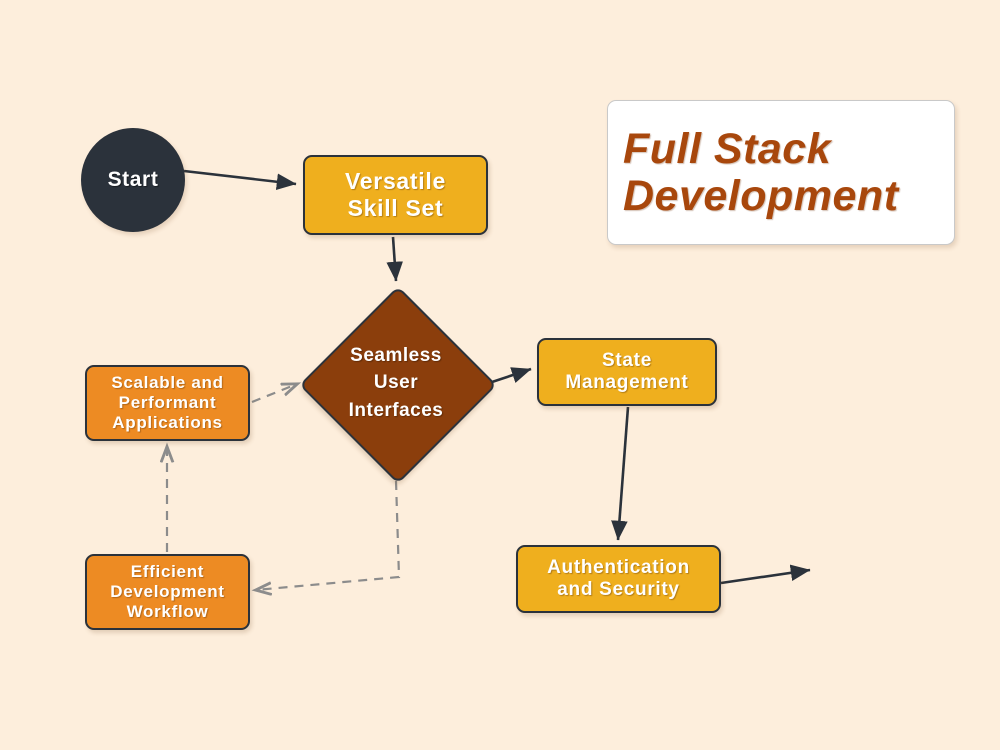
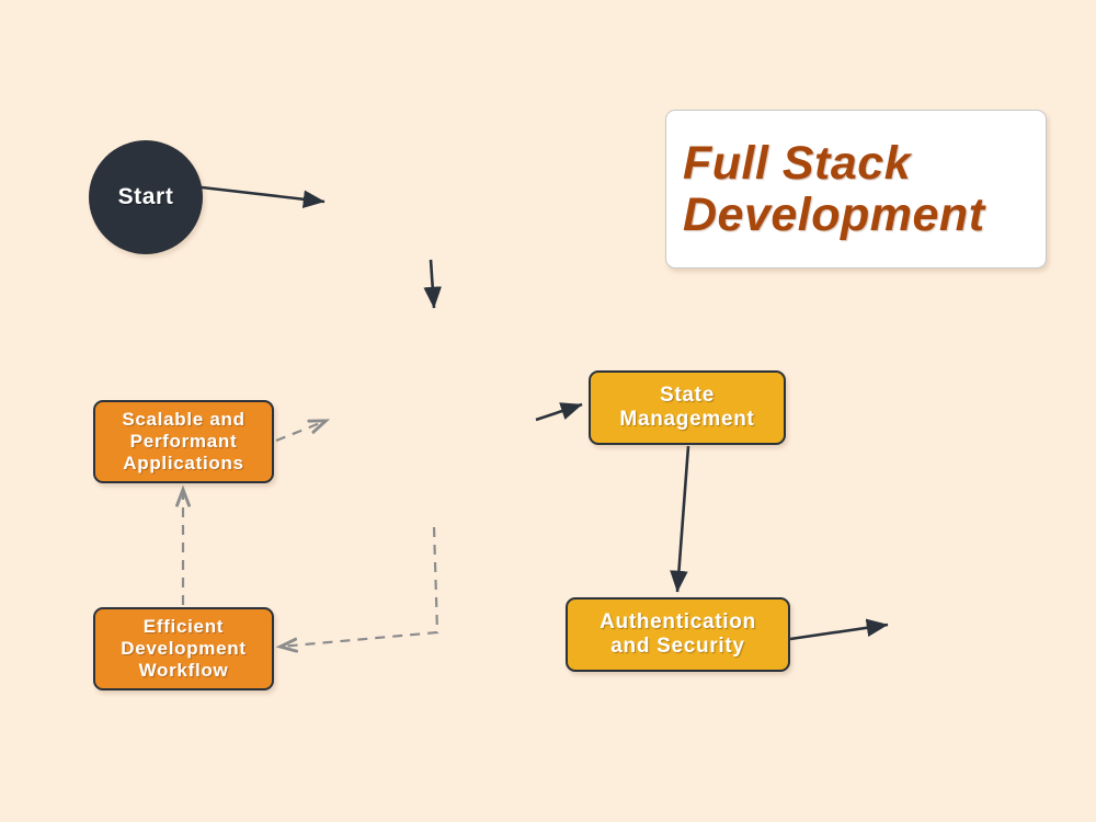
  Start
- Versatile
- Skill Set
- Seamless
- User
- Interfaces
  Scalable and
  Performant
  Applications
  State
  Management
  Efficient
  Development
  Workflow
  Authentication
  and Security
  Full Stack Development
